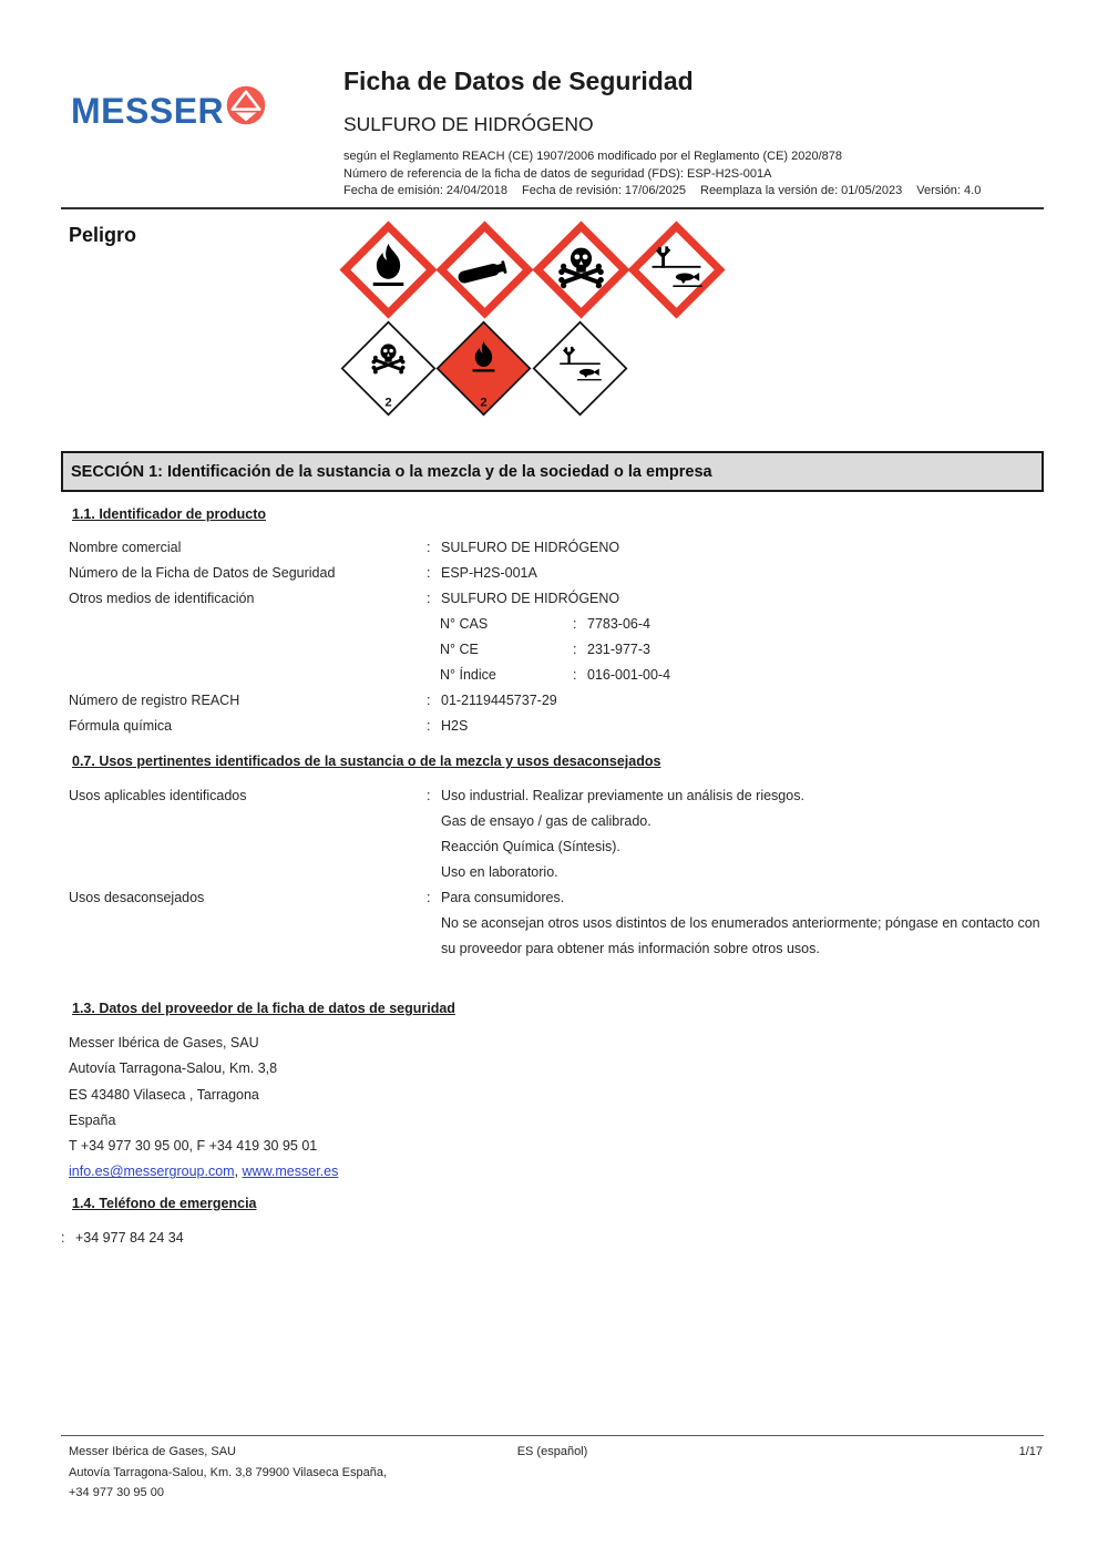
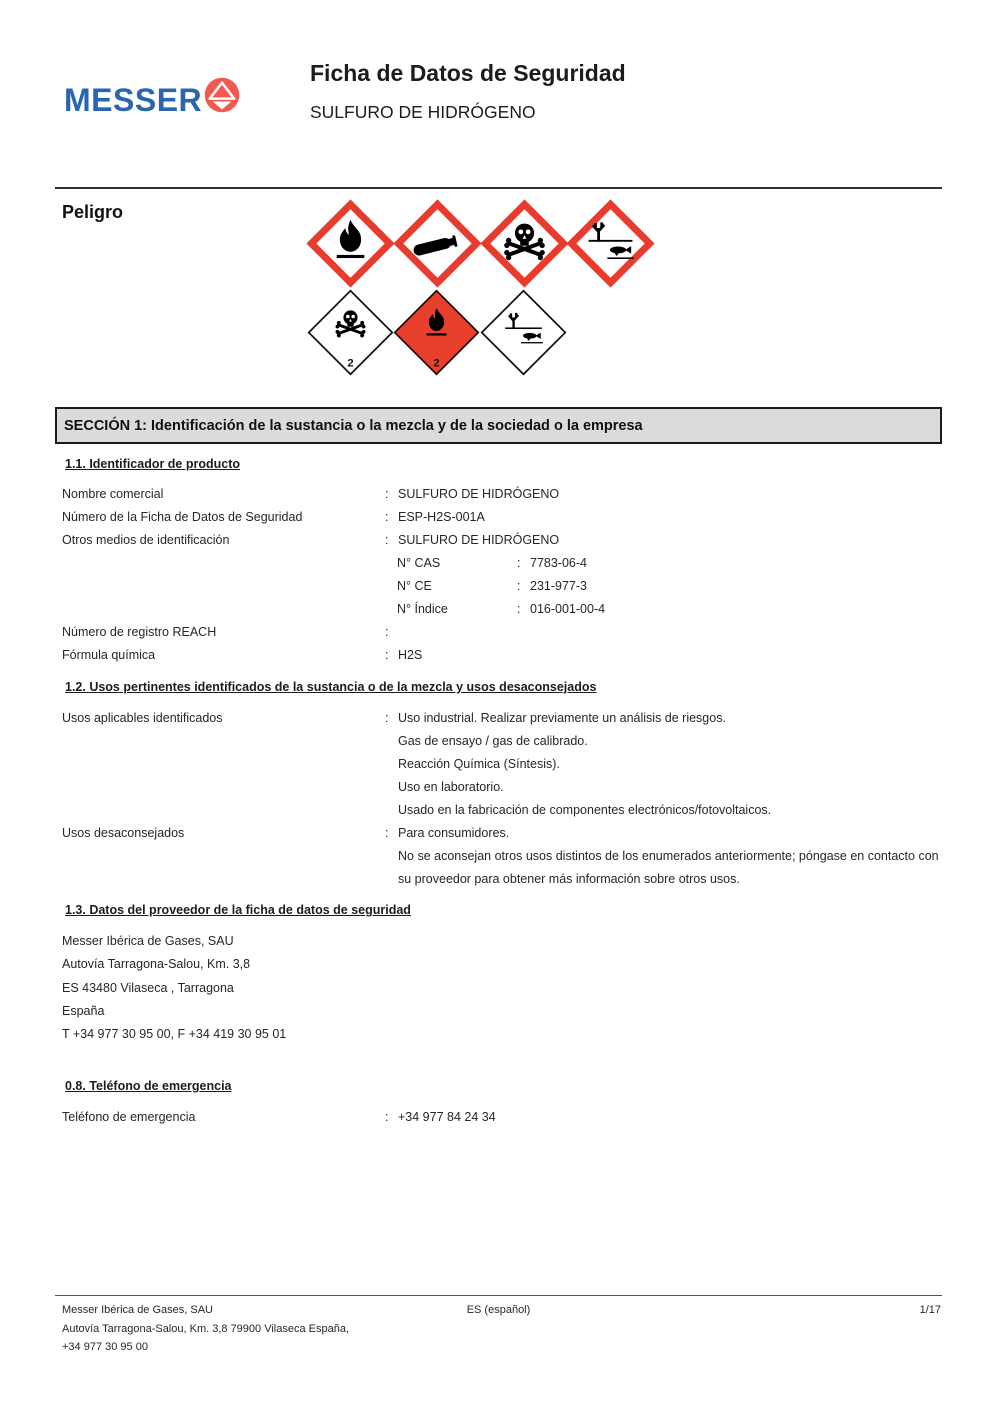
  MESSER
  Ficha de Datos de Seguridad
  SULFURO DE HIDRÓGENO
- según el Reglamento REACH (CE) 1907/2006 modificado por el Reglamento (CE) 2020/878
- Número de referencia de la ficha de datos de seguridad (FDS): ESP-H2S-001A
- Fecha de emisión: 24/04/2018
- Fecha de revisión: 17/06/2025
- Reemplaza la versión de: 01/05/2023
- Versión: 4.0
  Peligro
  2
  2
  SECCIÓN 1: Identificación de la sustancia o la mezcla y de la sociedad o la empresa
  1.1. Identificador de producto
  Nombre comercial
  :
  SULFURO DE HIDRÓGENO
  Número de la Ficha de Datos de Seguridad
  :
  ESP-H2S-001A
  Otros medios de identificación
  :
  SULFURO DE HIDRÓGENO
  N° CAS
  :
  7783-06-4
  N° CE
  :
  231-977-3
  N° Índice
  :
  016-001-00-4
  Número de registro REACH
  :
- 01-2119445737-29
  Fórmula química
  :
  H2S
- 0.7. Usos pertinentes identificados de la sustancia o de la mezcla y usos desaconsejados
+ 1.2. Usos pertinentes identificados de la sustancia o de la mezcla y usos desaconsejados
  Usos aplicables identificados
  :
  Uso industrial. Realizar previamente un análisis de riesgos.
  Gas de ensayo / gas de calibrado.
  Reacción Química (Síntesis).
  Uso en laboratorio.
+ Usado en la fabricación de componentes electrónicos/fotovoltaicos.
  Usos desaconsejados
  :
  Para consumidores.
  No se aconsejan otros usos distintos de los enumerados anteriormente; póngase en contacto con su proveedor para obtener más información sobre otros usos.
  1.3. Datos del proveedor de la ficha de datos de seguridad
  Messer Ibérica de Gases, SAU
  Autovía Tarragona-Salou, Km. 3,8
  ES 43480 Vilaseca , Tarragona
  España
  T +34 977 30 95 00, F +34 419 30 95 01
- info.es@messergroup.com, www.messer.es
- 1.4. Teléfono de emergencia
+ 0.8. Teléfono de emergencia
+ Teléfono de emergencia
  :
  +34 977 84 24 34
  Messer Ibérica de Gases, SAU
  Autovía Tarragona-Salou, Km. 3,8 79900 Vilaseca España,
  +34 977 30 95 00
  ES (español)
  1/17
